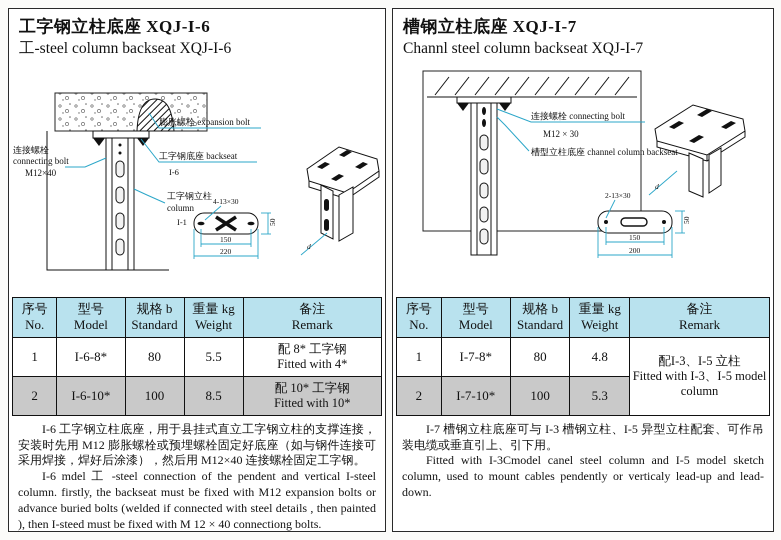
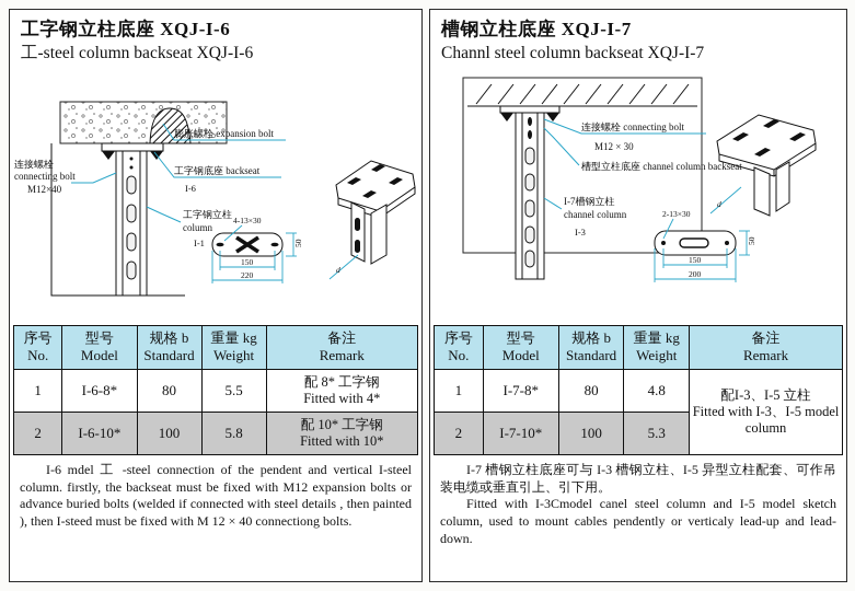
  工字钢立柱底座 XQJ-I-6
  工-steel column backseat XQJ-I-6
  连接螺栓
  connecting bolt
  M12×40
  膨胀螺栓 expansion bolt
  工字钢底座 backseat
  I-6
  工字钢立柱
  column
  I-1
  4-13×30
  150
  220
  d
  序号No.	型号Model	规格 bStandard	重量 kgWeight	备注Remark
  1	I-6-8*	80	5.5	配 8* 工字钢 Fitted with 4*
- 2	I-6-10*	100	8.5	配 10* 工字钢 Fitted with 10*
+ 2	I-6-10*	100	5.8	配 10* 工字钢 Fitted with 10*
- I-6 工字钢立柱底座，用于县挂式直立工字钢立柱的支撑连接，安装时先用 M12 膨胀螺栓或预埋螺栓固定好底座（如与钢件连接可采用焊接，焊好后涂漆），然后用 M12×40 连接螺栓固定工字钢。
  I-6 mdel 工 -steel connection of the pendent and vertical I-steel column. firstly, the backseat must be fixed with M12 expansion bolts or advance buried bolts (welded if connected with steel details , then painted ), then I-steed must be fixed with M 12 × 40 connectiong bolts.
  槽钢立柱底座 XQJ-I-7
  Channl steel column backseat XQJ-I-7
  连接螺栓 connecting bolt
  M12 × 30
  槽型立柱底座 channel column backse
+ I-7槽钢立柱
+ channel column
+ I-3
  2-13×30
  150
  200
  d
  序号No.	型号Model	规格 bStandard	重量 kgWeight	备注Remark
  1	I-7-8*	80	4.8	配I-3、I-5 立柱 Fitted with I-3、I-5 model column
  2	I-7-10*	100	5.3
  I-7 槽钢立柱底座可与 I-3 槽钢立柱、I-5 异型立柱配套、可作吊装电缆或垂直引上、引下用。
  Fitted with I-3Cmodel canel steel column and I-5 model sketch column, used to mount cables pendently or verticaly lead-up and lead-down.
